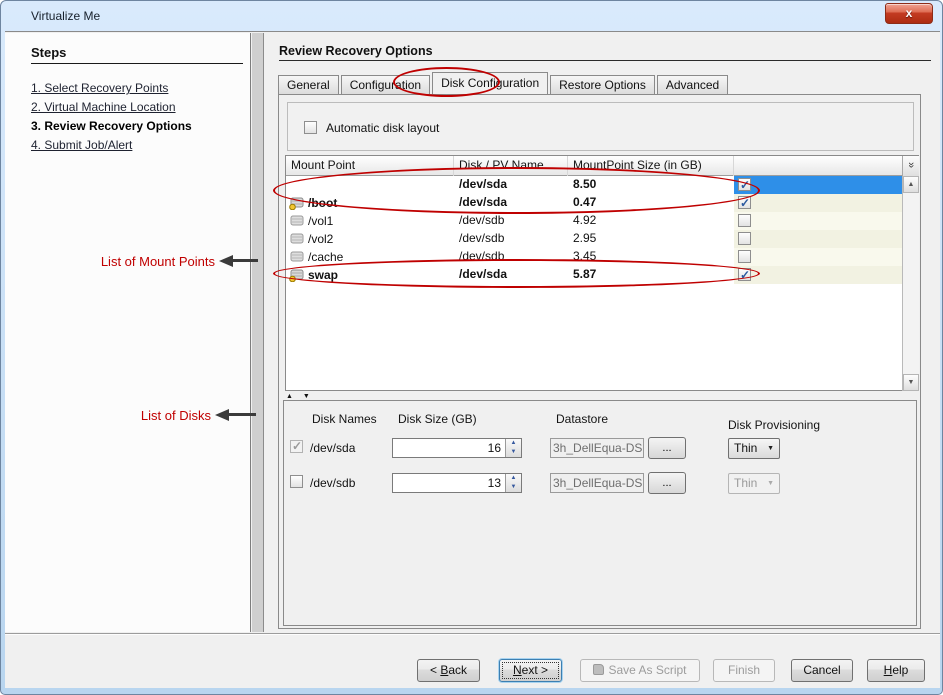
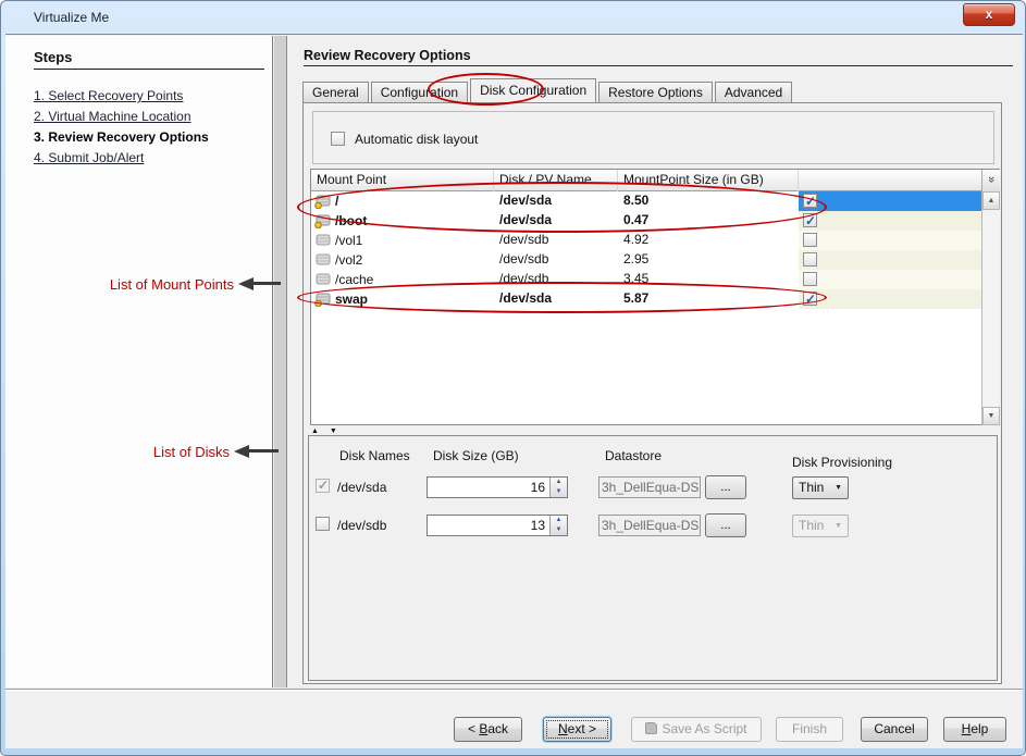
  Virtualize Me
  x
  Steps
  1. Select Recovery Points
  2. Virtual Machine Location
  3. Review Recovery Options
  4. Submit Job/Alert
  List of Mount Points
  List of Disks
  Review Recovery Options
  General
  Configuration
  Disk Configuration
  Restore Options
  Advanced
  Automatic disk layout
  Mount Point
  Disk / PV Name
  MountPoint Size (in GB)
+ /
  /dev/sda
  8.50
  /boot
  /dev/sda
  0.47
  /vol1
  /dev/sdb
  4.92
  /vol2
  /dev/sdb
  2.95
  /cache
  /dev/sdb
  3.45
  swap
  /dev/sda
  5.87
  Disk Names
  Disk Size (GB)
  Datastore
  Disk Provisioning
  /dev/sda
  16
  3h_DellEqua-DS
  ...
  Thin
  /dev/sdb
  13
  3h_DellEqua-DS
  ...
  Thin
  < Back
  Next >
  Save As Script
  Finish
  Cancel
  Help
